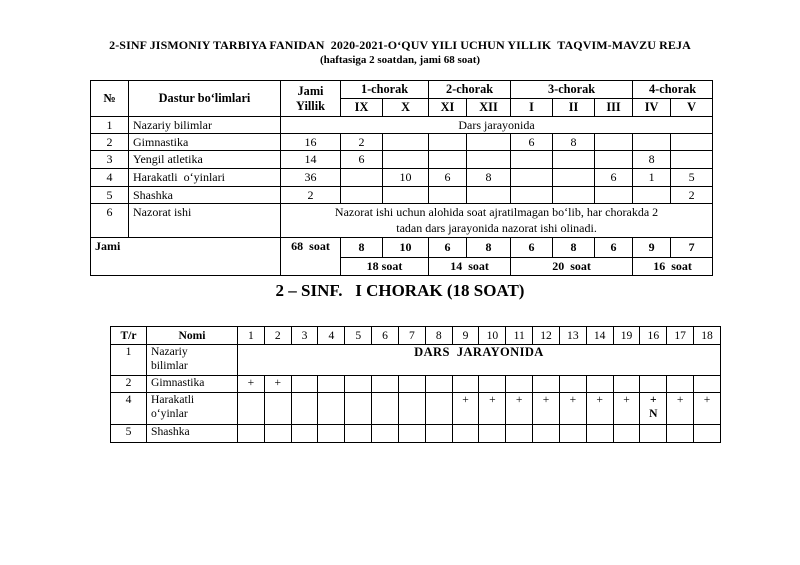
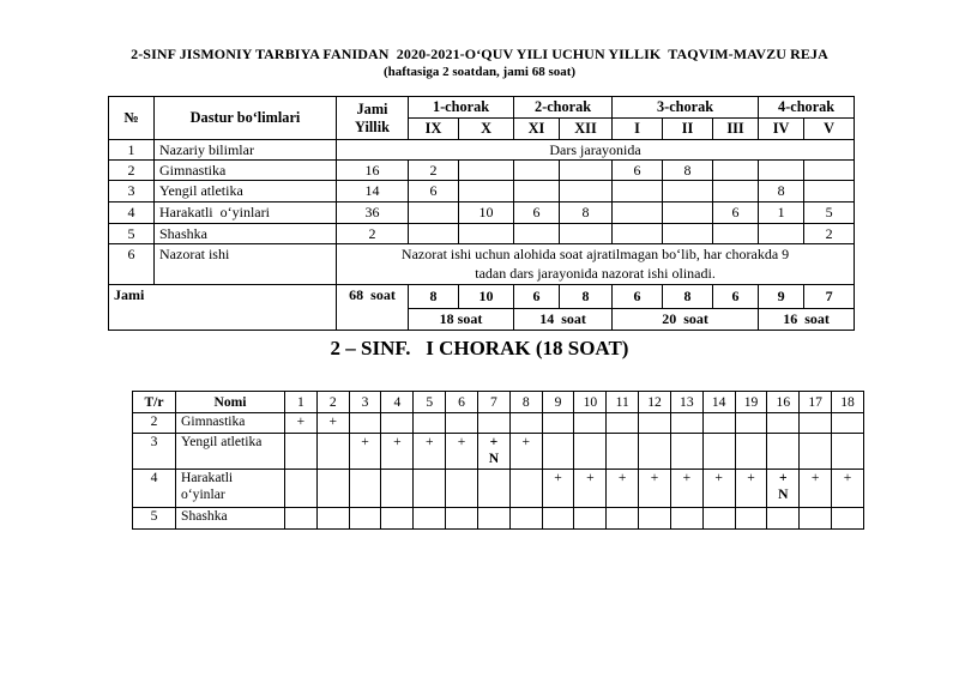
  2-SINF JISMONIY TARBIYA FANIDAN 2020-2021-O‘QUV YILI UCHUN YILLIK TAQVIM-MAVZU REJA
  (haftasiga 2 soatdan, jami 68 soat)
  №	Dastur bo‘limlari	Jami Yillik	1-chorak	2-chorak	3-chorak	4-chorak
  IX	X	XI	XII	I	II	III	IV	V
  1	Nazariy bilimlar	Dars jarayonida
  2	Gimnastika	16	2				6	8
  3	Yengil atletika	14	6							8
  4	Harakatli o‘yinlari	36		10	6	8			6	1	5
  5	Shashka	2									2
- 6	Nazorat ishi	Nazorat ishi uchun alohida soat ajratilmagan bo‘lib, har chorakda 2 tadan dars jarayonida nazorat ishi olinadi.
+ 6	Nazorat ishi	Nazorat ishi uchun alohida soat ajratilmagan bo‘lib, har chorakda 9 tadan dars jarayonida nazorat ishi olinadi.
  Jami	68 soat	8	10	6	8	6	8	6	9	7
  18 soat	14 soat	20 soat	16 soat
  2 – SINF. I CHORAK (18 SOAT)
  T/r	Nomi	1	2	3	4	5	6	7	8	9	10	11	12	13	14	19	16	17	18
- 1	Nazariy bilimlar	DARS JARAYONIDA
  2	Gimnastika	+	+
+ 3	Yengil atletika			+	+	+	+	+ N	+
  4	Harakatli o‘yinlar									+	+	+	+	+	+	+	+ N	+	+
  5	Shashka
